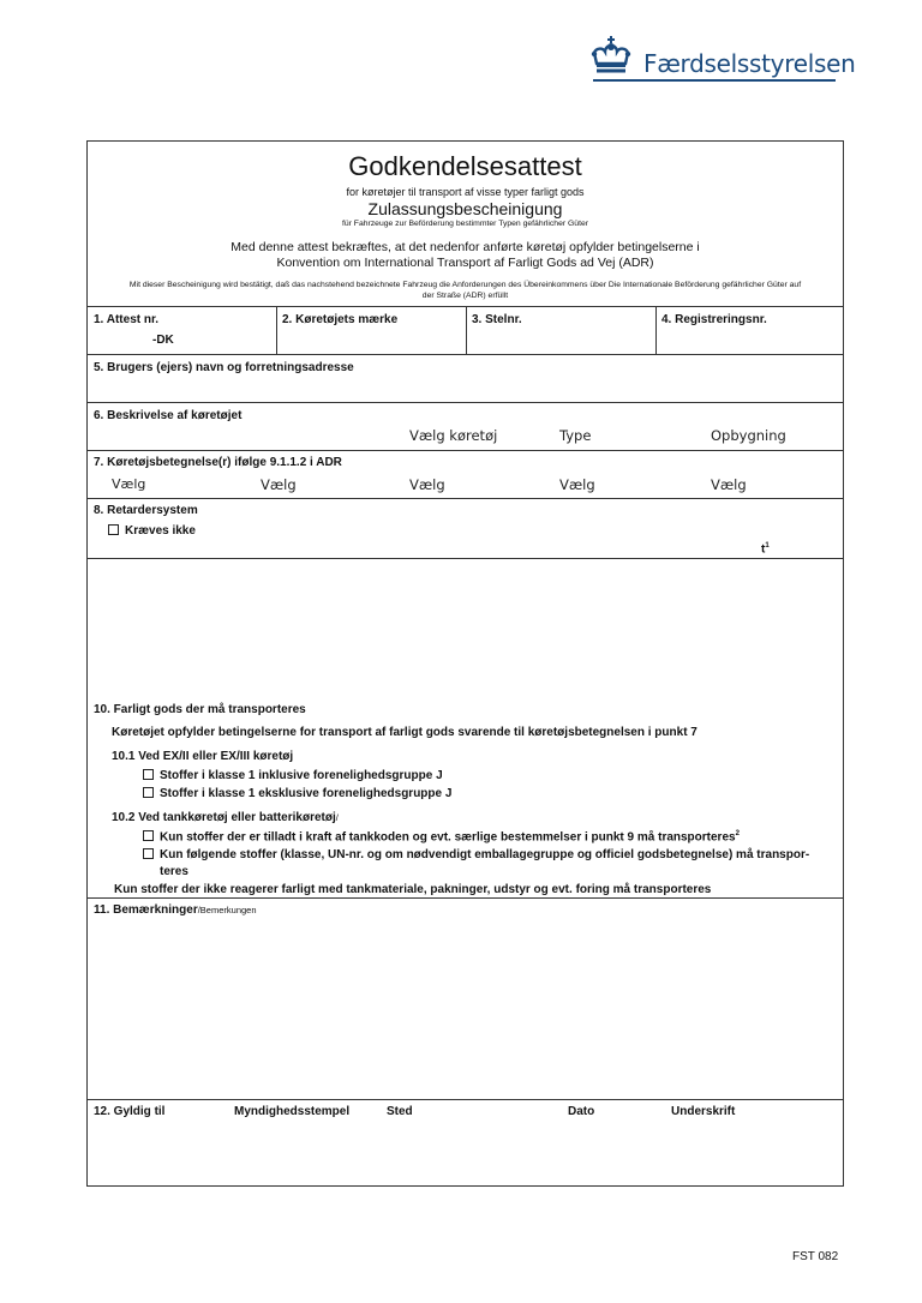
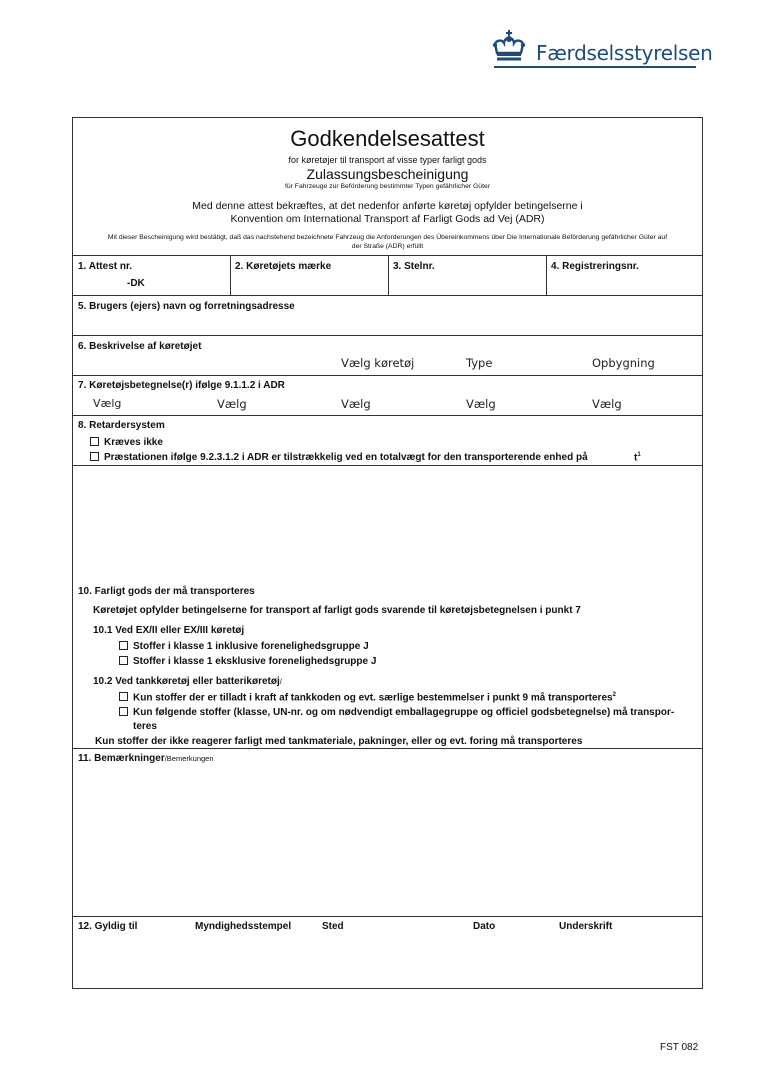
  Færdselsstyrelsen
  Godkendelsesattest
  for køretøjer til transport af visse typer farligt gods
  Zulassungsbescheinigung
  Med denne attest bekræftes, at det nedenfor anførte køretøj opfylder betingelserne i Konvention om International Transport af Farligt Gods ad Vej (ADR)
  1. Attest nr.
  -DK
  2. Køretøjets mærke
  3. Stelnr.
  4. Registreringsnr.
  5. Brugers (ejers) navn og forretningsadresse
  6. Beskrivelse af køretøjet
  Vælg køretøj
  Type
  Opbygning
  7. Køretøjsbetegnelse(r) ifølge 9.1.1.2 i ADR
  Vælg
  Vælg
  Vælg
  Vælg
  Vælg
  8. Retardersystem
  Kræves ikke
+ Præstationen ifølge 9.2.3.1.2 i ADR er tilstrækkelig ved en totalvægt for den transporterende enhed på
  10. Farligt gods der må transporteres
  Køretøjet opfylder betingelserne for transport af farligt gods svarende til køretøjsbetegnelsen i punkt 7
  10.1 Ved EX/II eller EX/III køretøj
  Stoffer i klasse 1 inklusive forenelighedsgruppe J
  Stoffer i klasse 1 eksklusive forenelighedsgruppe J
  10.2 Ved tankkøretøj eller batterikøretøj/
  Kun stoffer der er tilladt i kraft af tankkoden og evt. særlige bestemmelser i punkt 9 må transporteres
  Kun følgende stoffer (klasse, UN-nr. og om nødvendigt emballagegruppe og officiel godsbetegnelse) må transpor-
  teres
- Kun stoffer der ikke reagerer farligt med tankmateriale, pakninger, udstyr og evt. foring må transporteres
+ Kun stoffer der ikke reagerer farligt med tankmateriale, pakninger, eller og evt. foring må transporteres
  11. Bemærkninger/Bemerkungen
  12. Gyldig til
  Myndighedsstempel
  Sted
  Dato
  Underskrift
  FST 082
